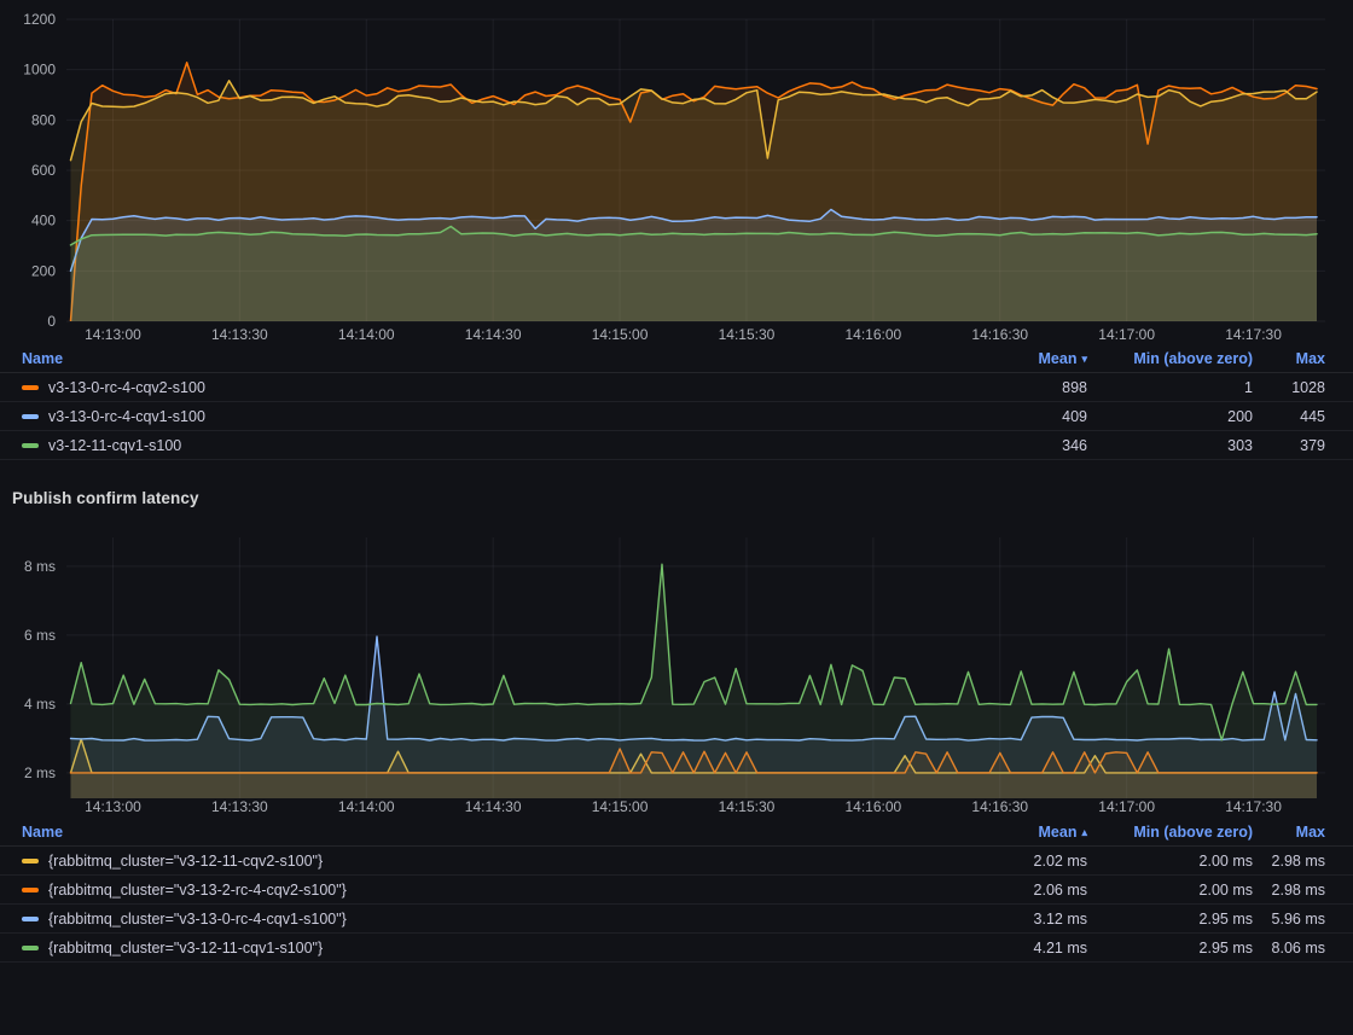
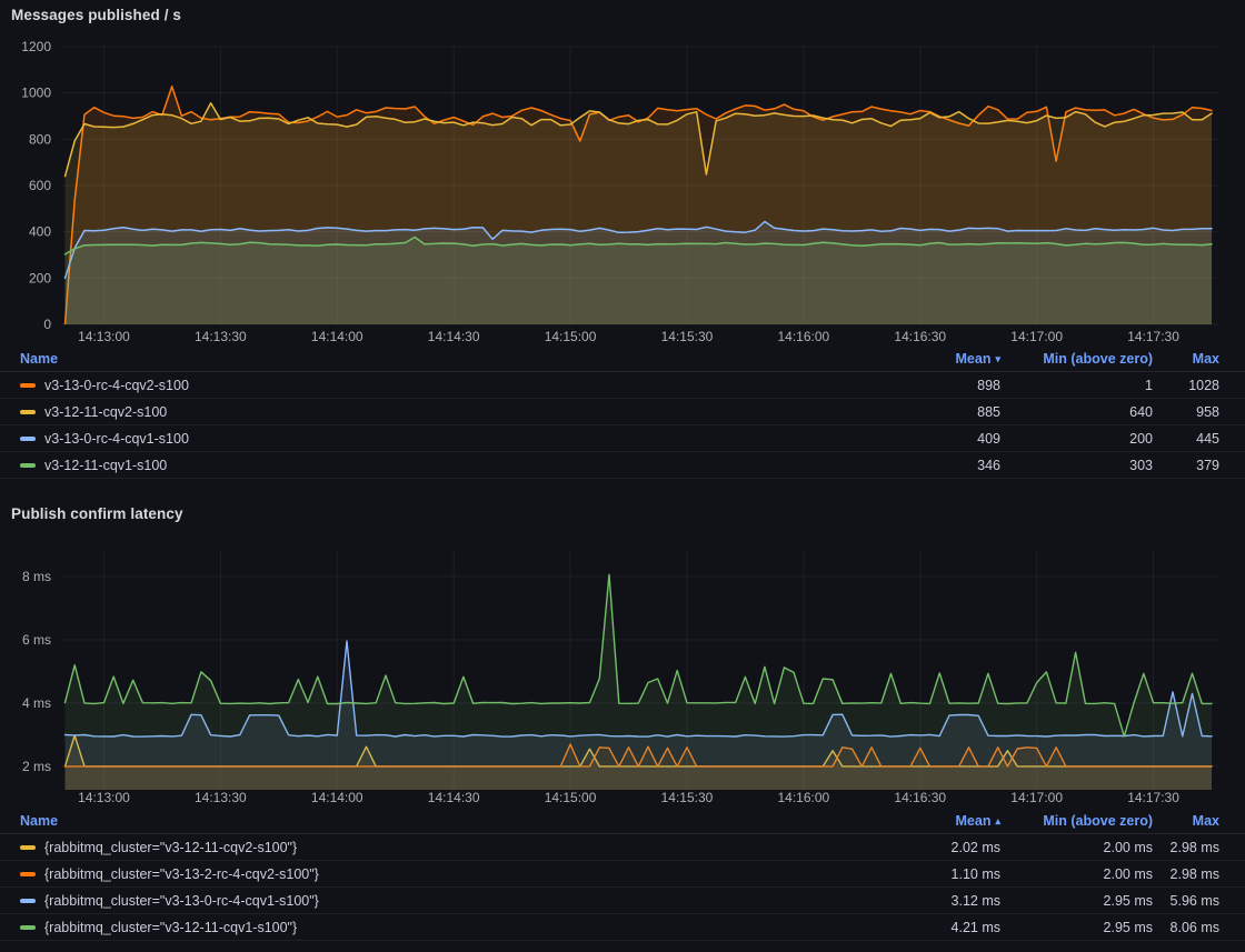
+ Messages published / s
  0
  200
  400
  600
  800
  1000
  1200
  14:13:00
  14:13:30
  14:14:00
  14:14:30
  14:15:00
  14:15:30
  14:16:00
  14:16:30
  14:17:00
  14:17:30
  Name
  Mean
  ▾
  Min (above zero)
  Max
  v3-13-0-rc-4-cqv2-s100
  898
  1
  1028
+ v3-12-11-cqv2-s100
+ 885
+ 640
+ 958
  v3-13-0-rc-4-cqv1-s100
  409
  200
  445
  v3-12-11-cqv1-s100
  346
  303
  379
  Publish confirm latency
  2 ms
  4 ms
  6 ms
  8 ms
  14:13:00
  14:13:30
  14:14:00
  14:14:30
  14:15:00
  14:15:30
  14:16:00
  14:16:30
  14:17:00
  14:17:30
  Name
  Mean
  ▴
  Min (above zero)
  Max
  {rabbitmq_cluster="v3-12-11-cqv2-s100"}
  2.02 ms
  2.00 ms
  2.98 ms
  {rabbitmq_cluster="v3-13-2-rc-4-cqv2-s100"}
- 2.06 ms
+ 1.10 ms
  2.00 ms
  2.98 ms
  {rabbitmq_cluster="v3-13-0-rc-4-cqv1-s100"}
  3.12 ms
  2.95 ms
  5.96 ms
  {rabbitmq_cluster="v3-12-11-cqv1-s100"}
  4.21 ms
  2.95 ms
  8.06 ms
